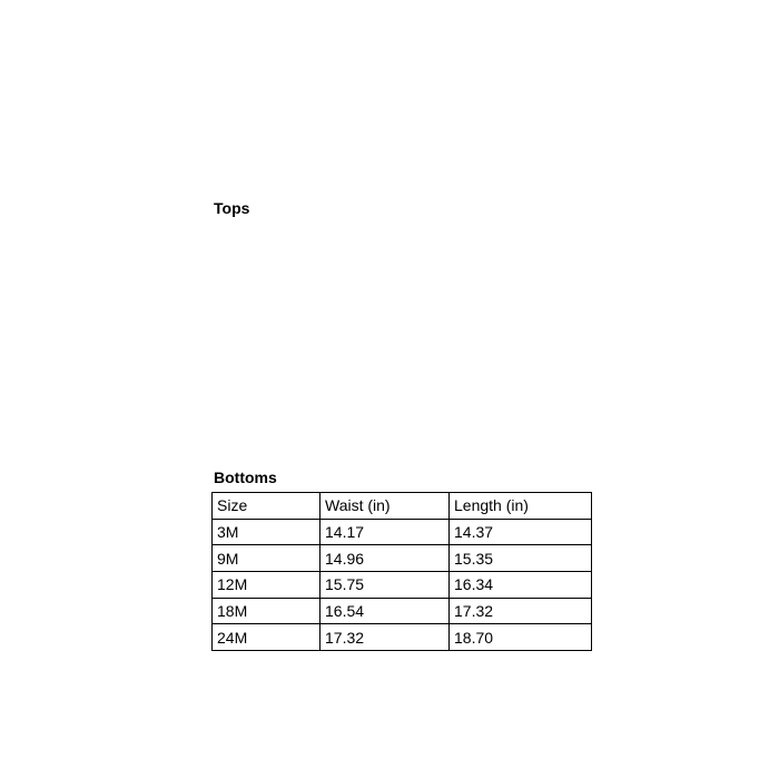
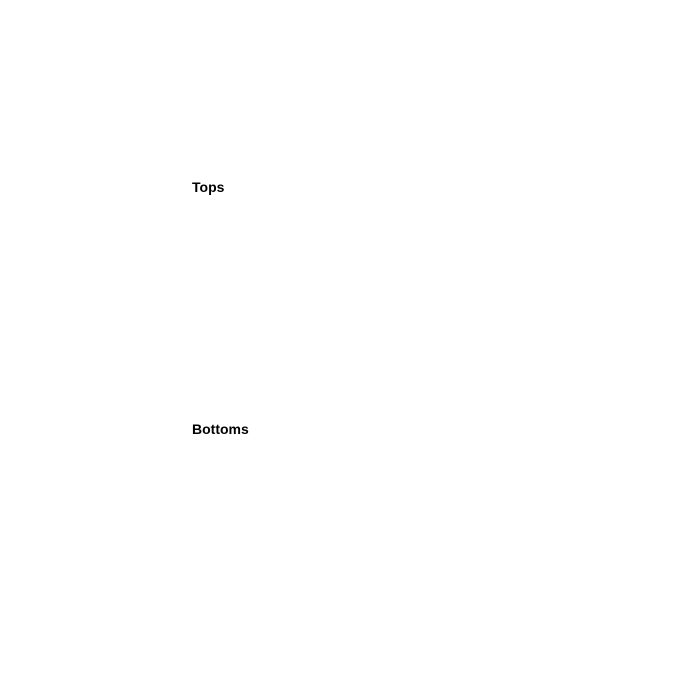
  Tops
  Bottoms
- Size	Waist (in)	Length (in)
- 3M	14.17	14.37
- 9M	14.96	15.35
- 12M	15.75	16.34
- 18M	16.54	17.32
- 24M	17.32	18.70
